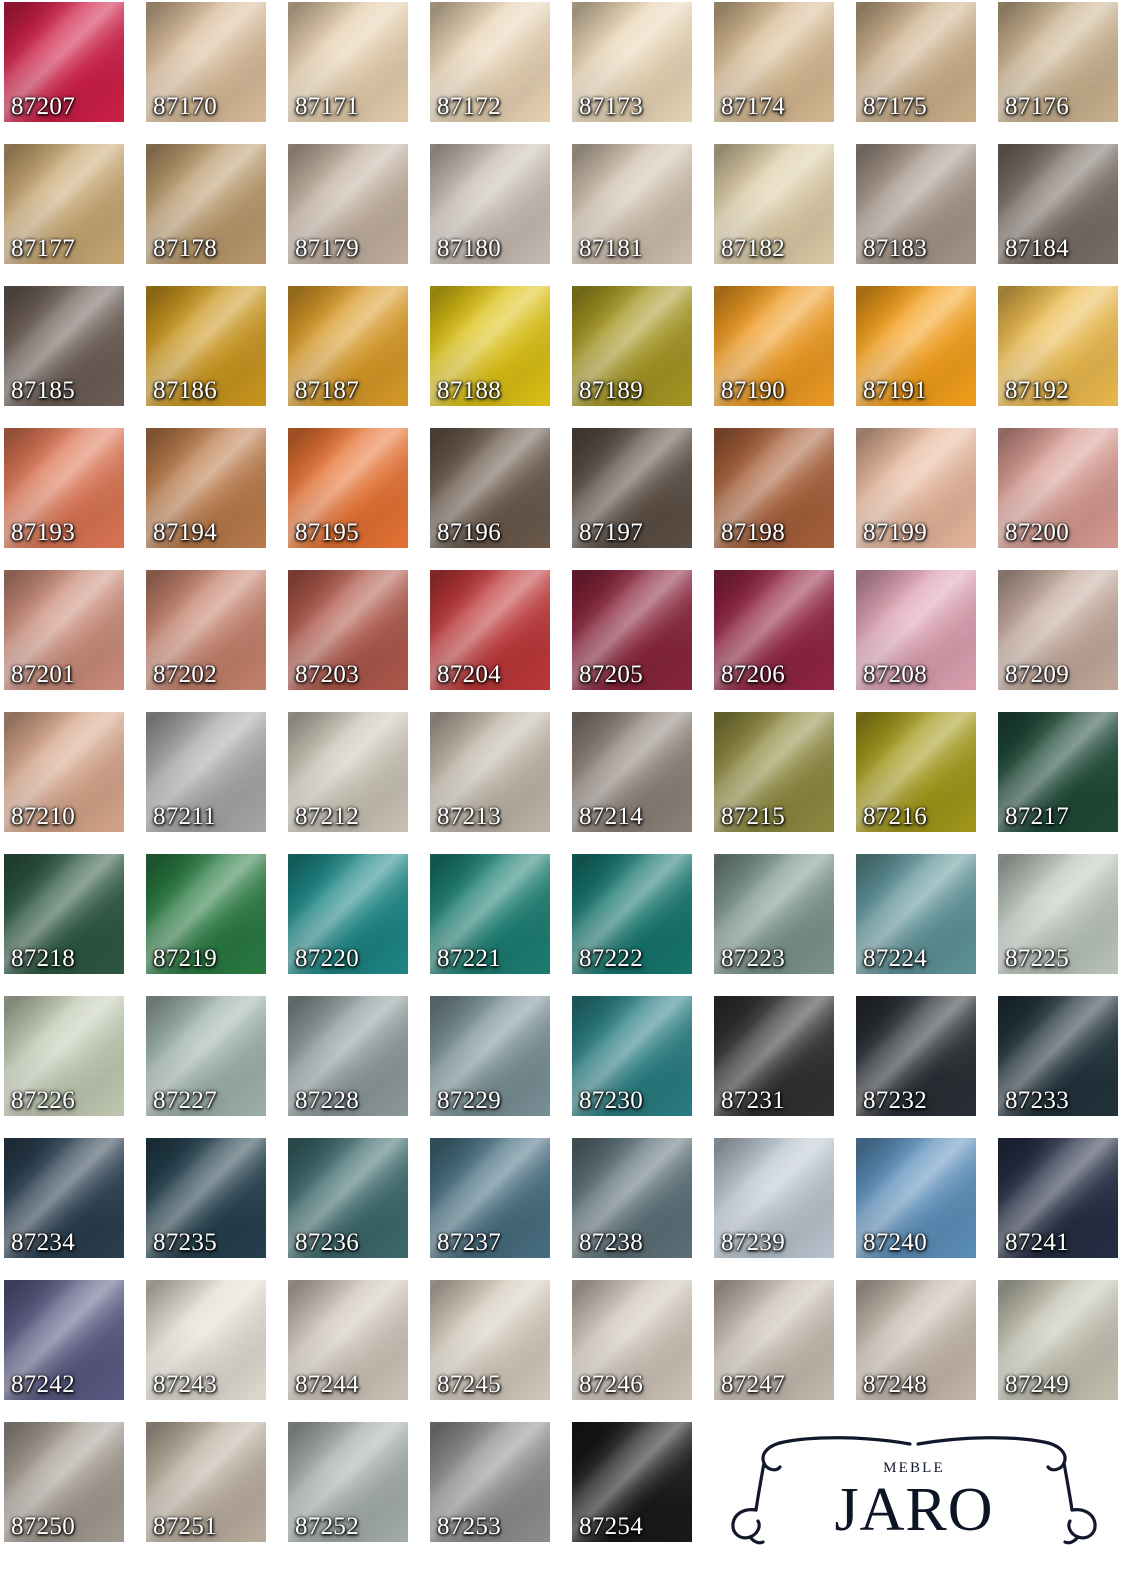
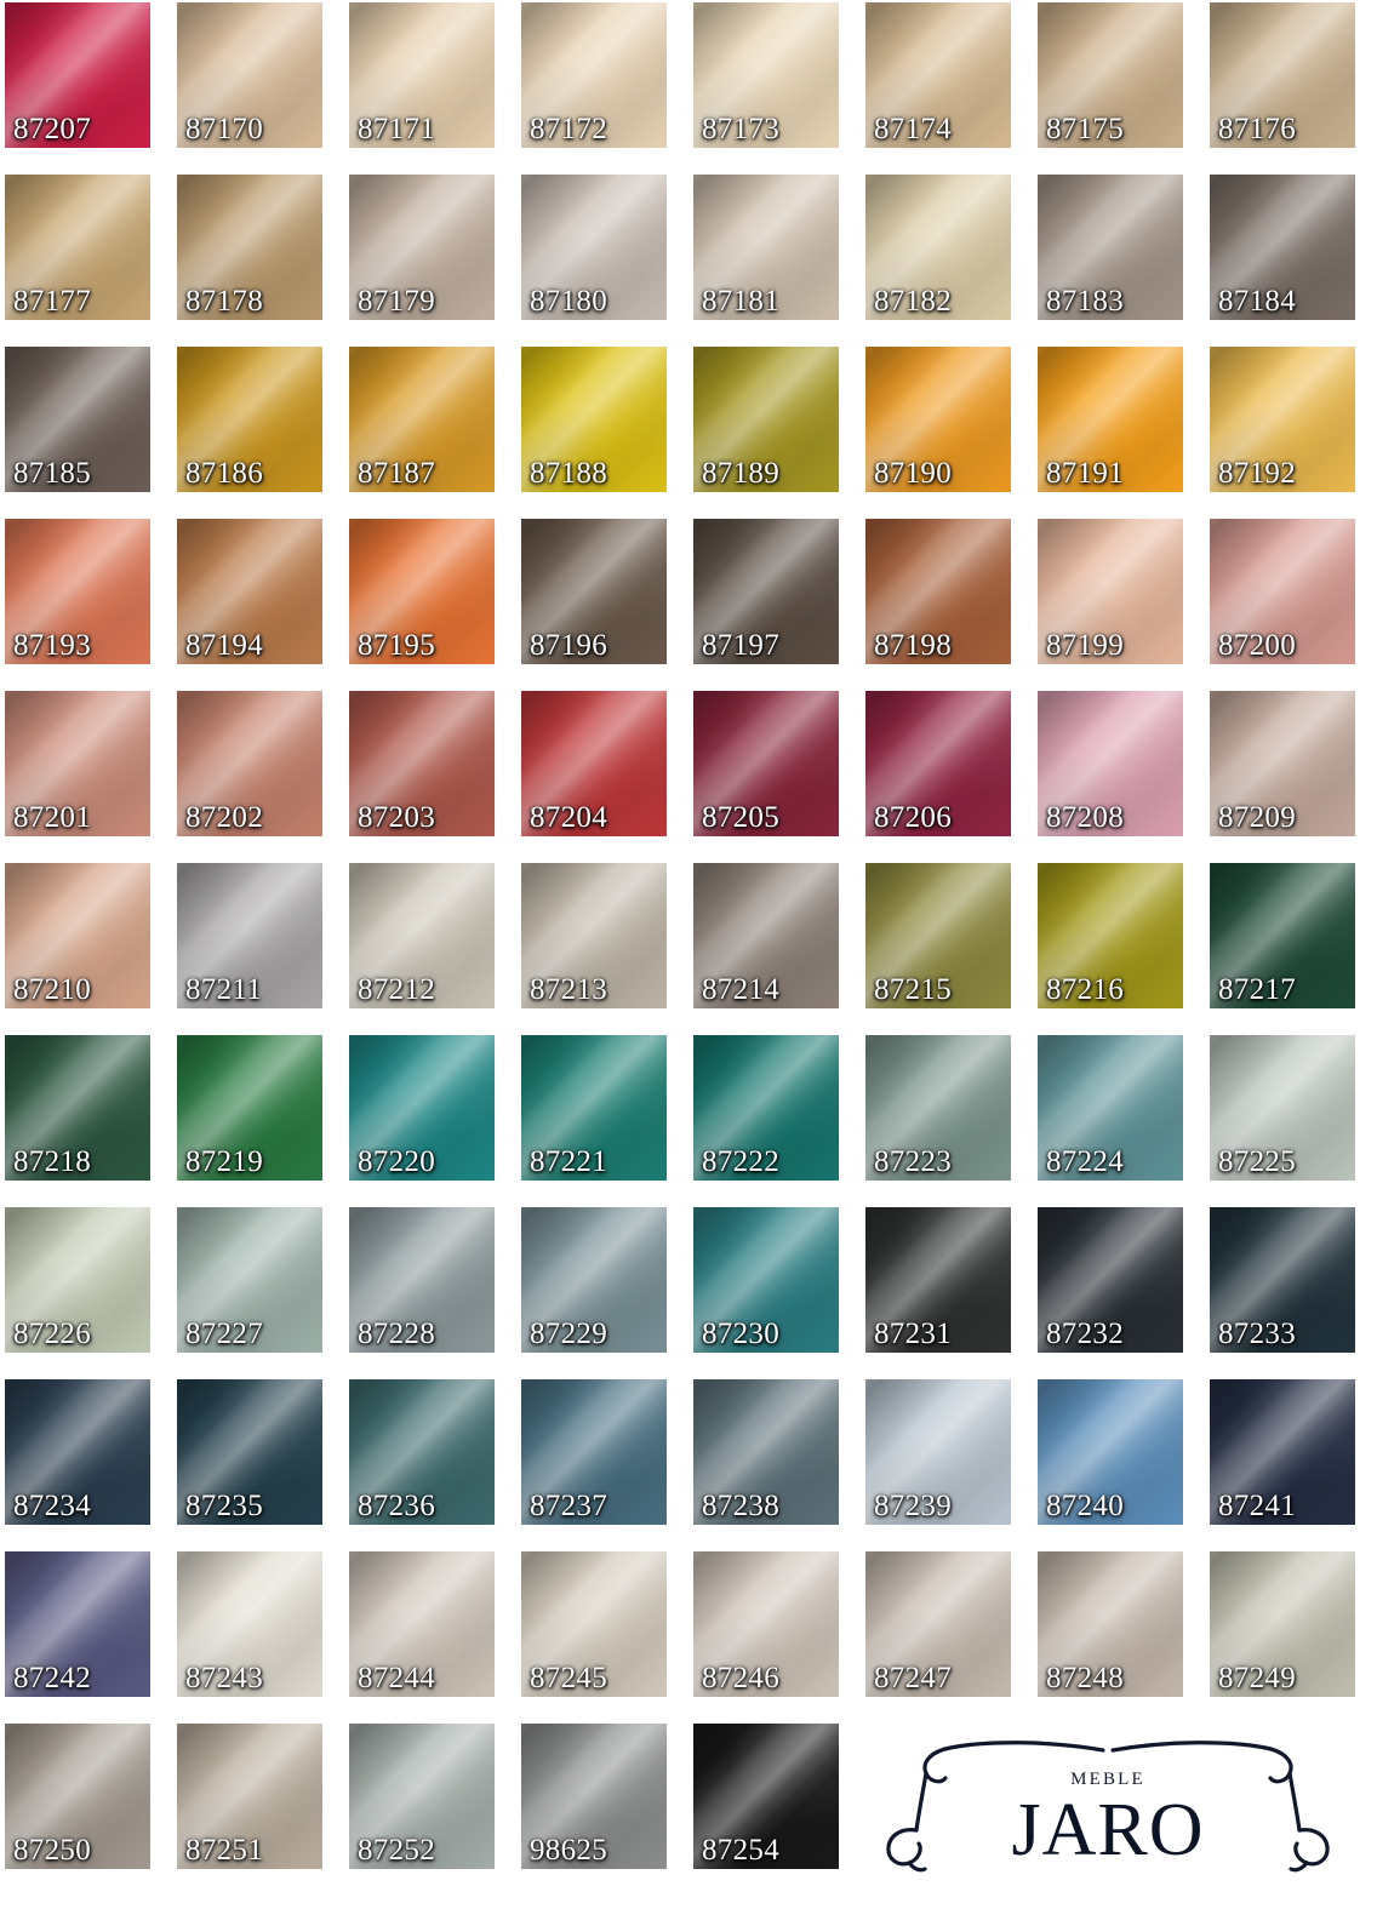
  87207
  87170
  87171
  87172
  87173
  87174
  87175
  87176
  87177
  87178
  87179
  87180
  87181
  87182
  87183
  87184
  87185
  87186
  87187
  87188
  87189
  87190
  87191
  87192
  87193
  87194
  87195
  87196
  87197
  87198
  87199
  87200
  87201
  87202
  87203
  87204
  87205
  87206
  87208
  87209
  87210
  87211
  87212
  87213
  87214
  87215
  87216
  87217
  87218
  87219
  87220
  87221
  87222
  87223
  87224
  87225
  87226
  87227
  87228
  87229
  87230
  87231
  87232
  87233
  87234
  87235
  87236
  87237
  87238
  87239
  87240
  87241
  87242
  87243
  87244
  87245
  87246
  87247
  87248
  87249
  87250
  87251
  87252
- 87253
+ 98625
  87254
  MEBLE
  JARO
